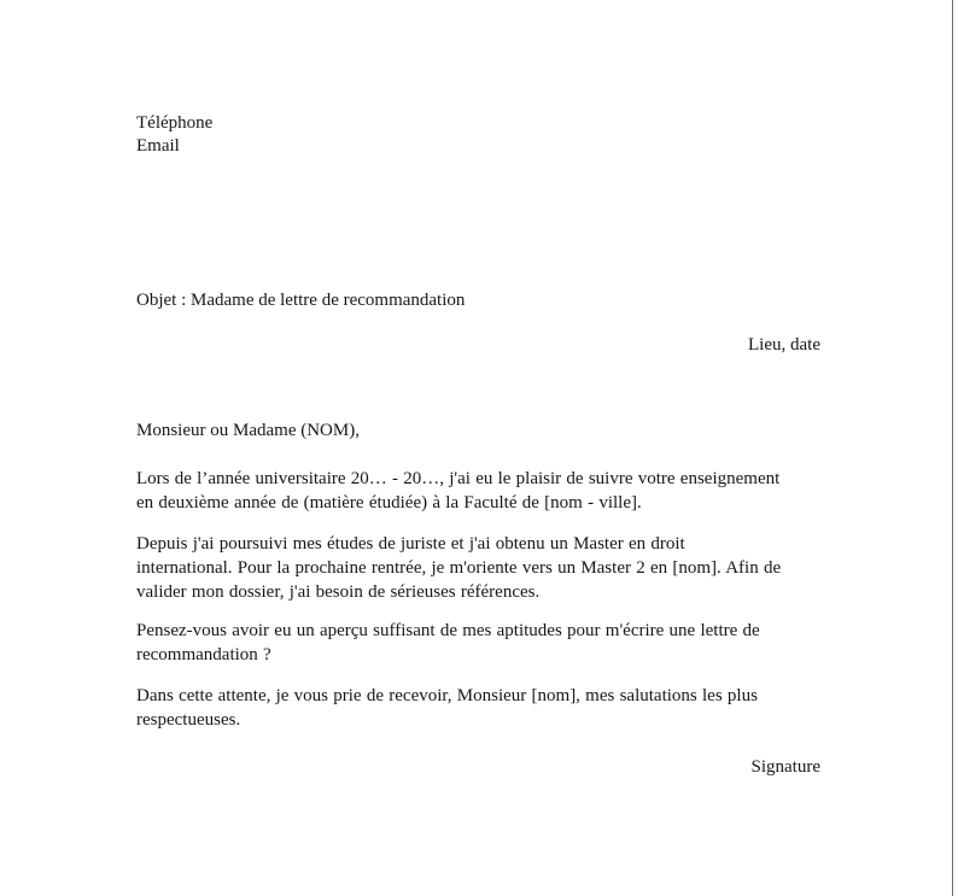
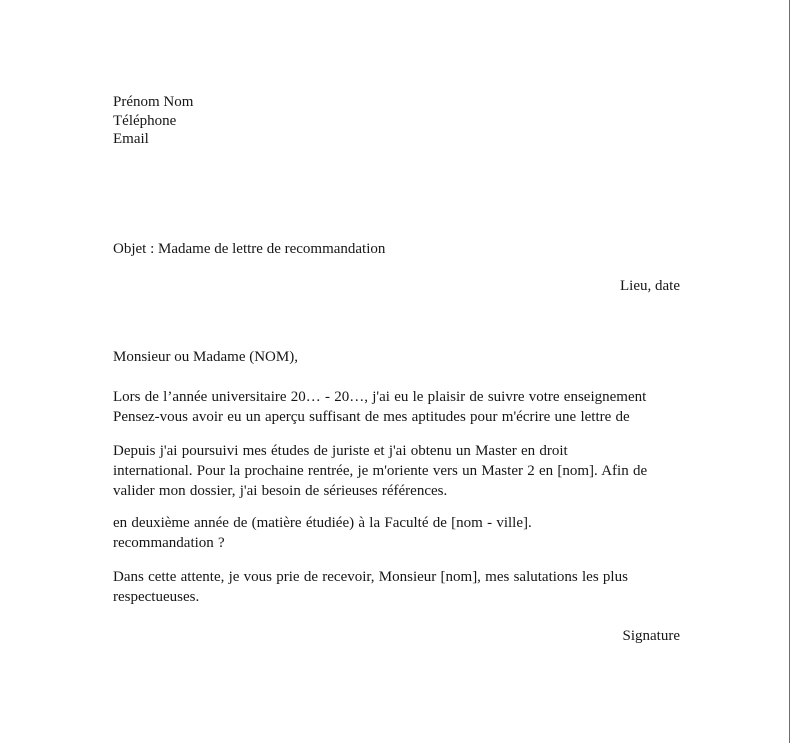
+ Prénom Nom
  Téléphone
  Email
  Objet : Madame de lettre de recommandation
  Lieu, date
  Monsieur ou Madame (NOM),
  Lors de l’année universitaire 20… - 20…, j'ai eu le plaisir de suivre votre enseignement
- en deuxième année de (matière étudiée) à la Faculté de [nom - ville].
+ Pensez-vous avoir eu un aperçu suffisant de mes aptitudes pour m'écrire une lettre de
  Depuis j'ai poursuivi mes études de juriste et j'ai obtenu un Master en droit
  international. Pour la prochaine rentrée, je m'oriente vers un Master 2 en [nom]. Afin de
  valider mon dossier, j'ai besoin de sérieuses références.
- Pensez-vous avoir eu un aperçu suffisant de mes aptitudes pour m'écrire une lettre de
+ en deuxième année de (matière étudiée) à la Faculté de [nom - ville].
  recommandation ?
  Dans cette attente, je vous prie de recevoir, Monsieur [nom], mes salutations les plus
  respectueuses.
  Signature
